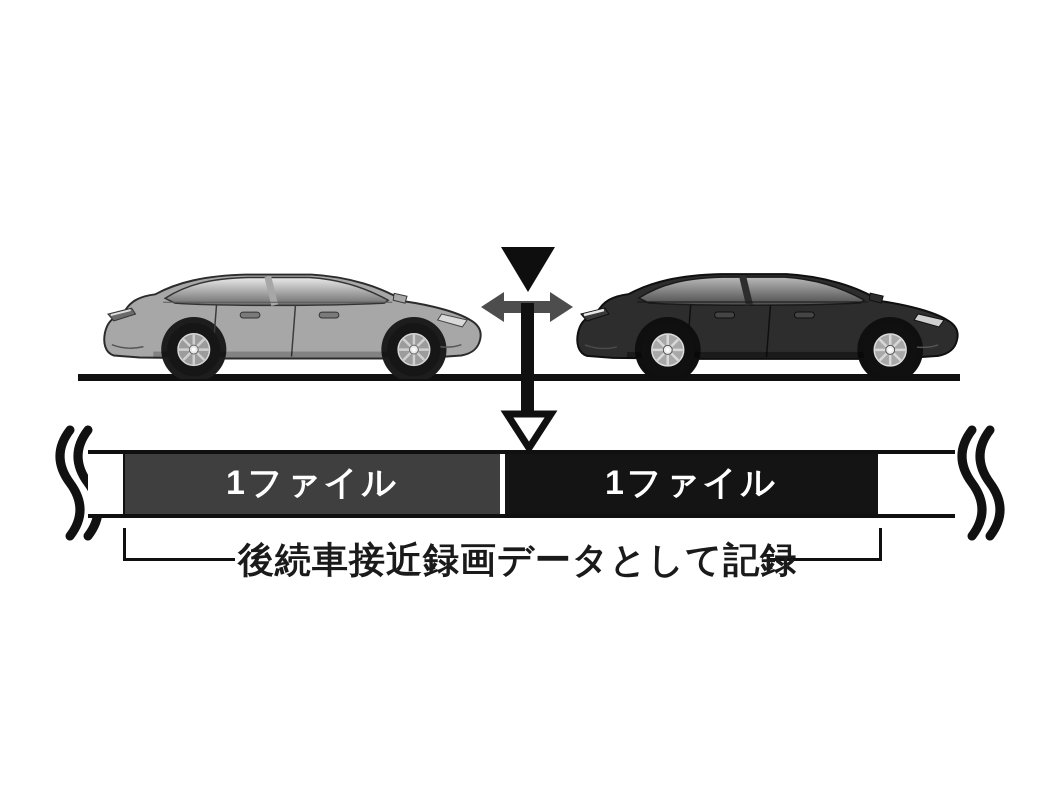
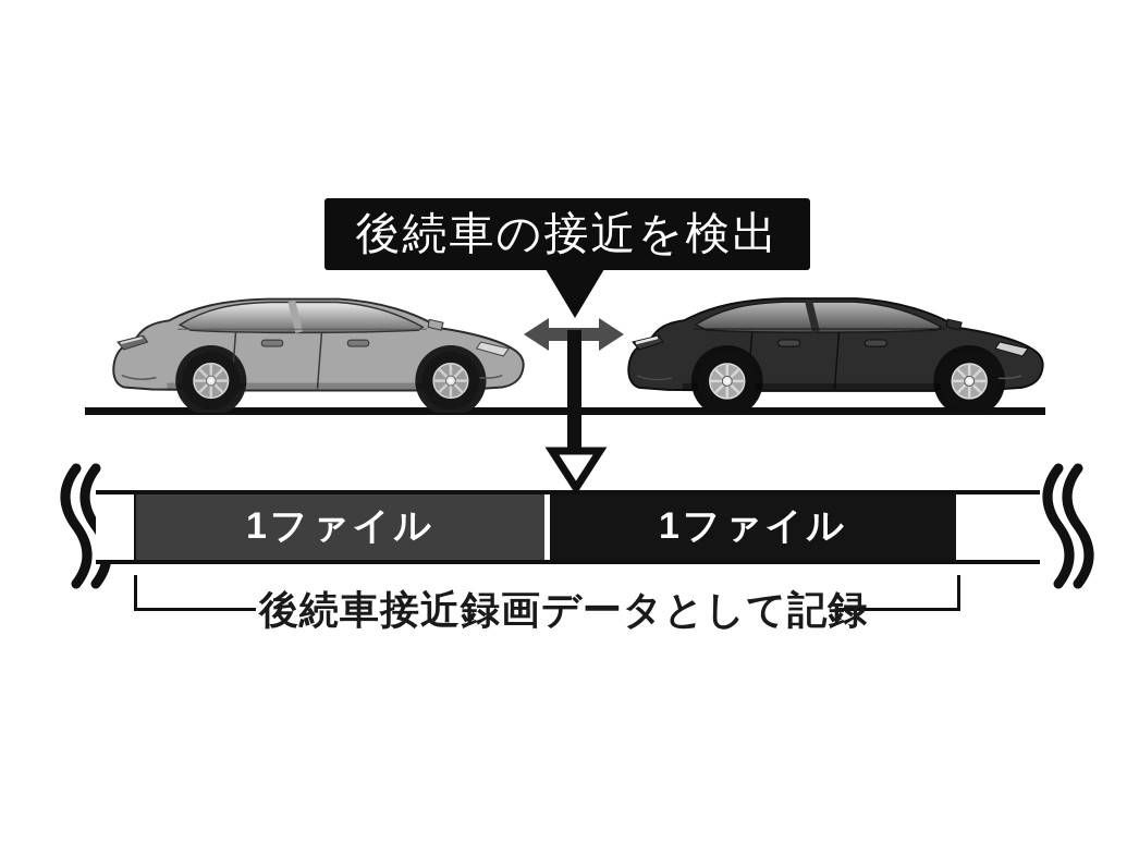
+ 後続車の接近を検出
  1ファイル
  1ファイル
  後続車接近録画データとして記録
